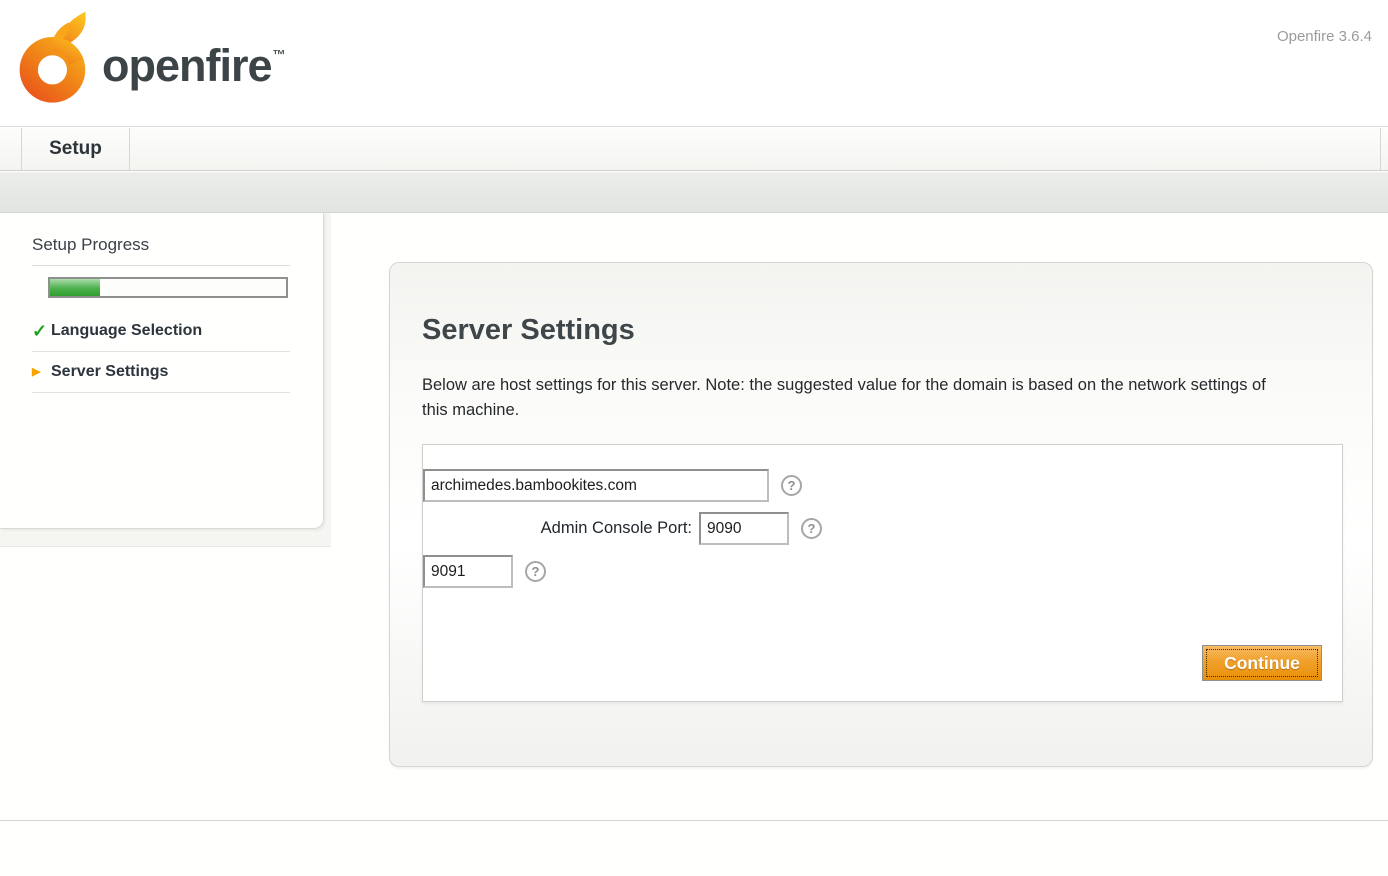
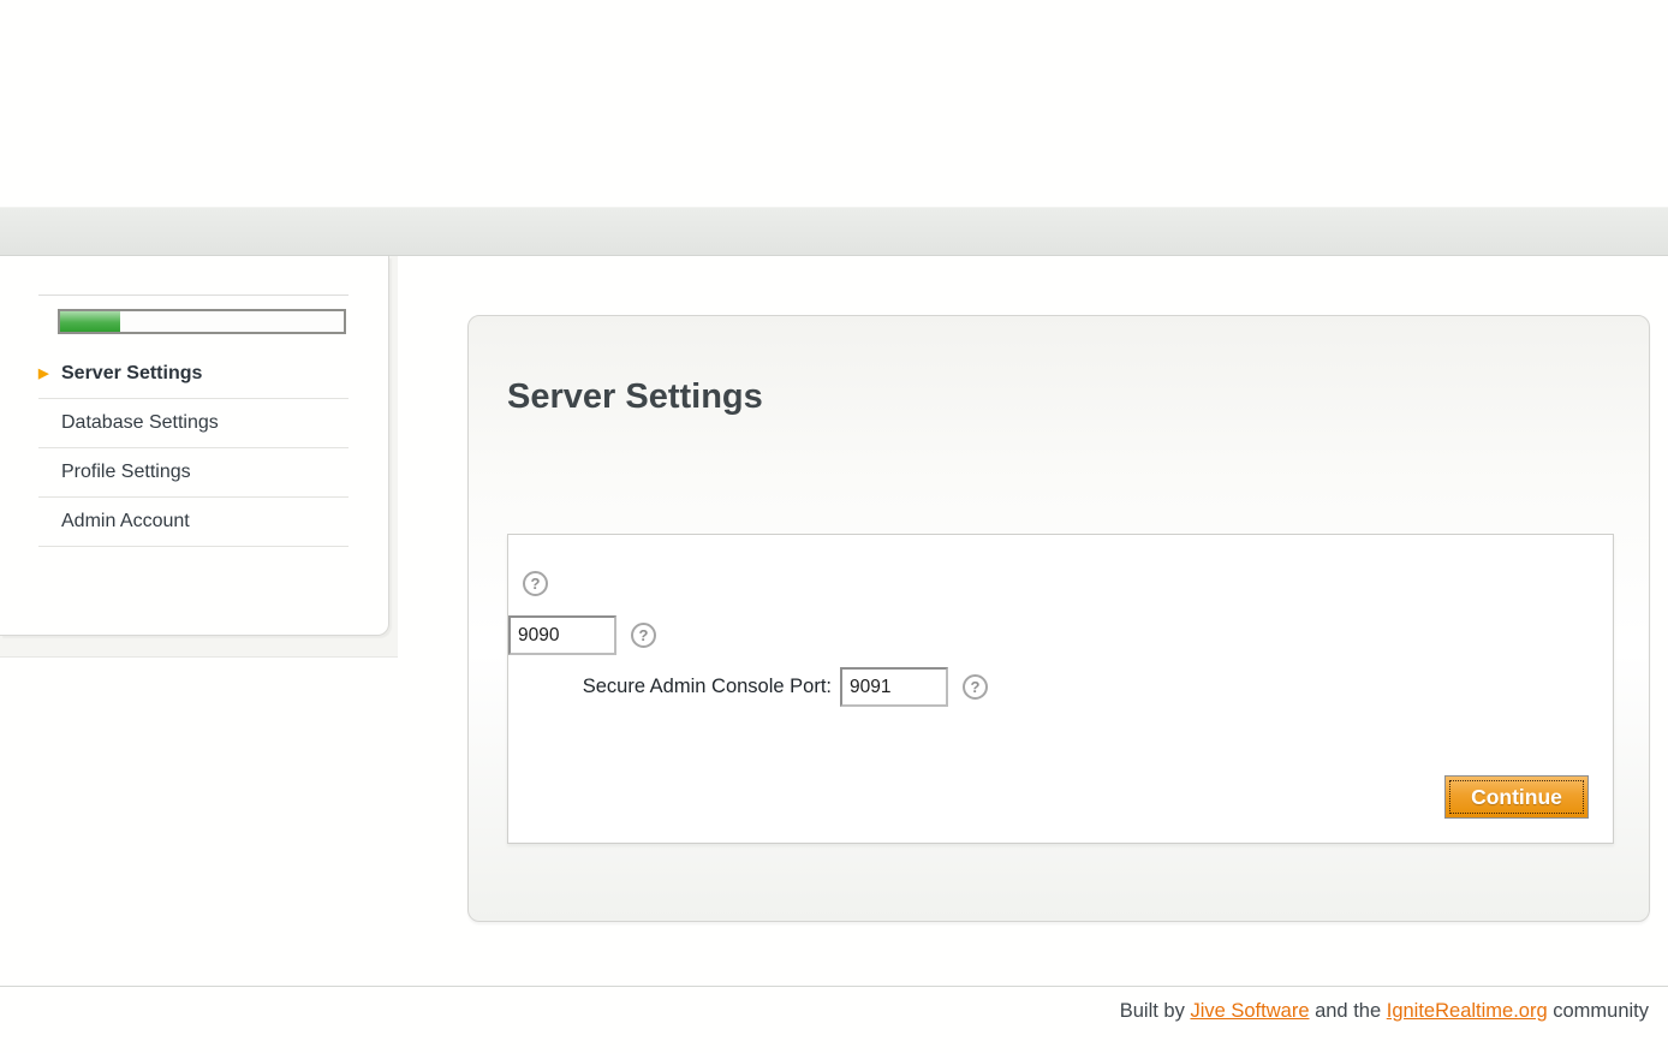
- openfire™
- Openfire 3.6.4
- Setup
- Setup Progress
- ✓
- Language Selection
  ▶
  Server Settings
+ Database Settings
+ Profile Settings
+ Admin Account
  Server Settings
- Below are host settings for this server. Note: the suggested value for the domain is based on the network settings of this machine.
- archimedes.bambookites.com
  ?
- Admin Console Port:
  9090
  ?
+ Secure Admin Console Port:
  9091
  ?
  Continue
+ Built by Jive Software and the IgniteRealtime.org community
